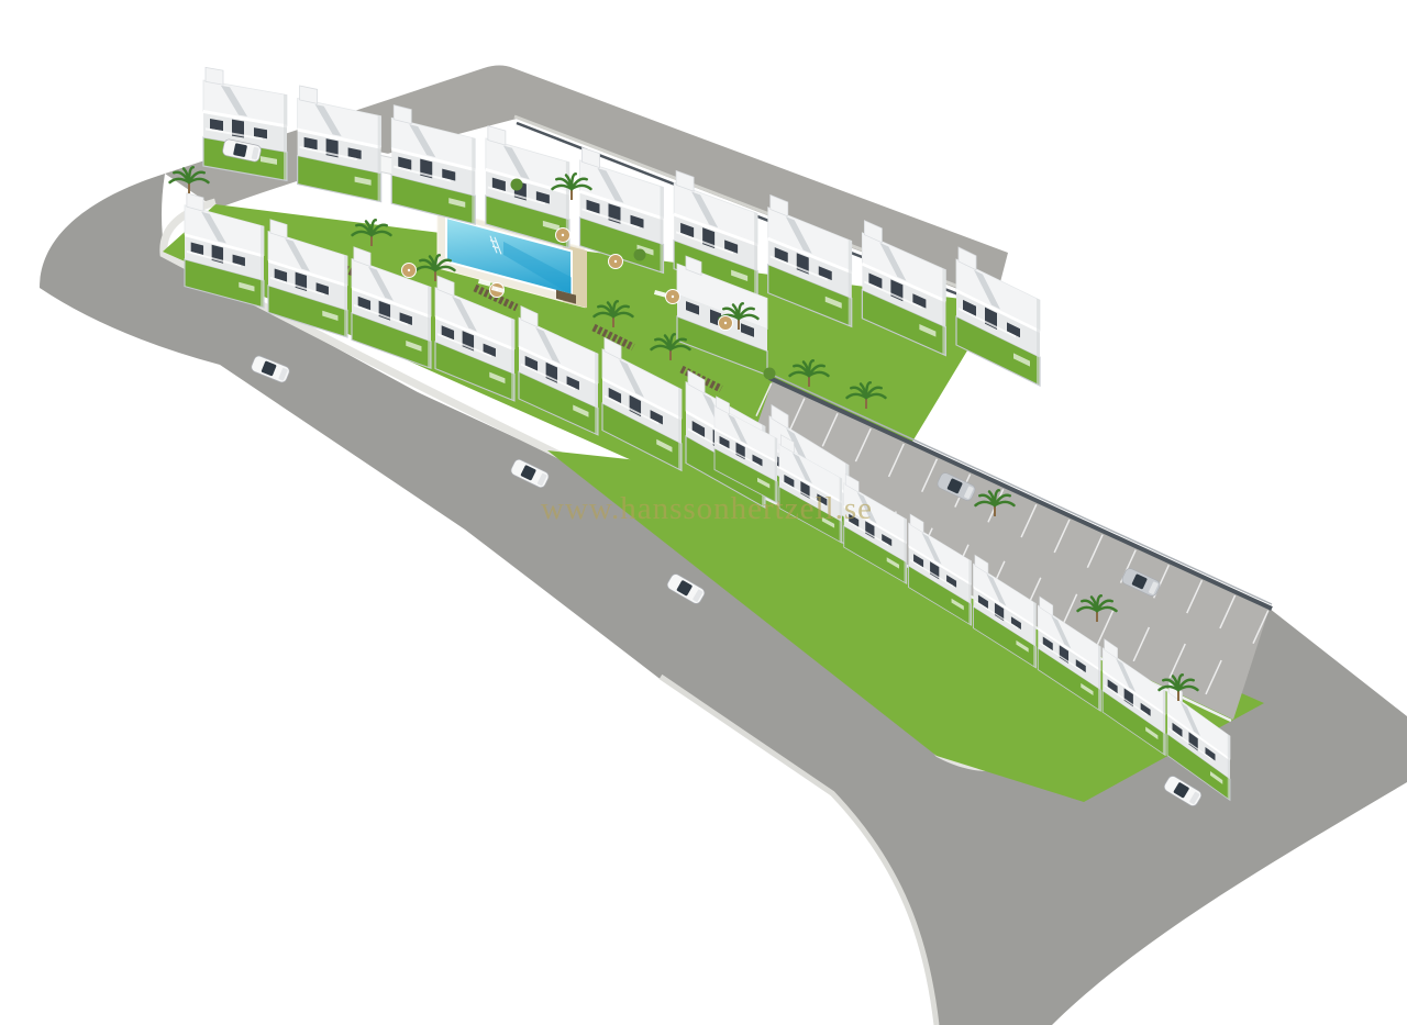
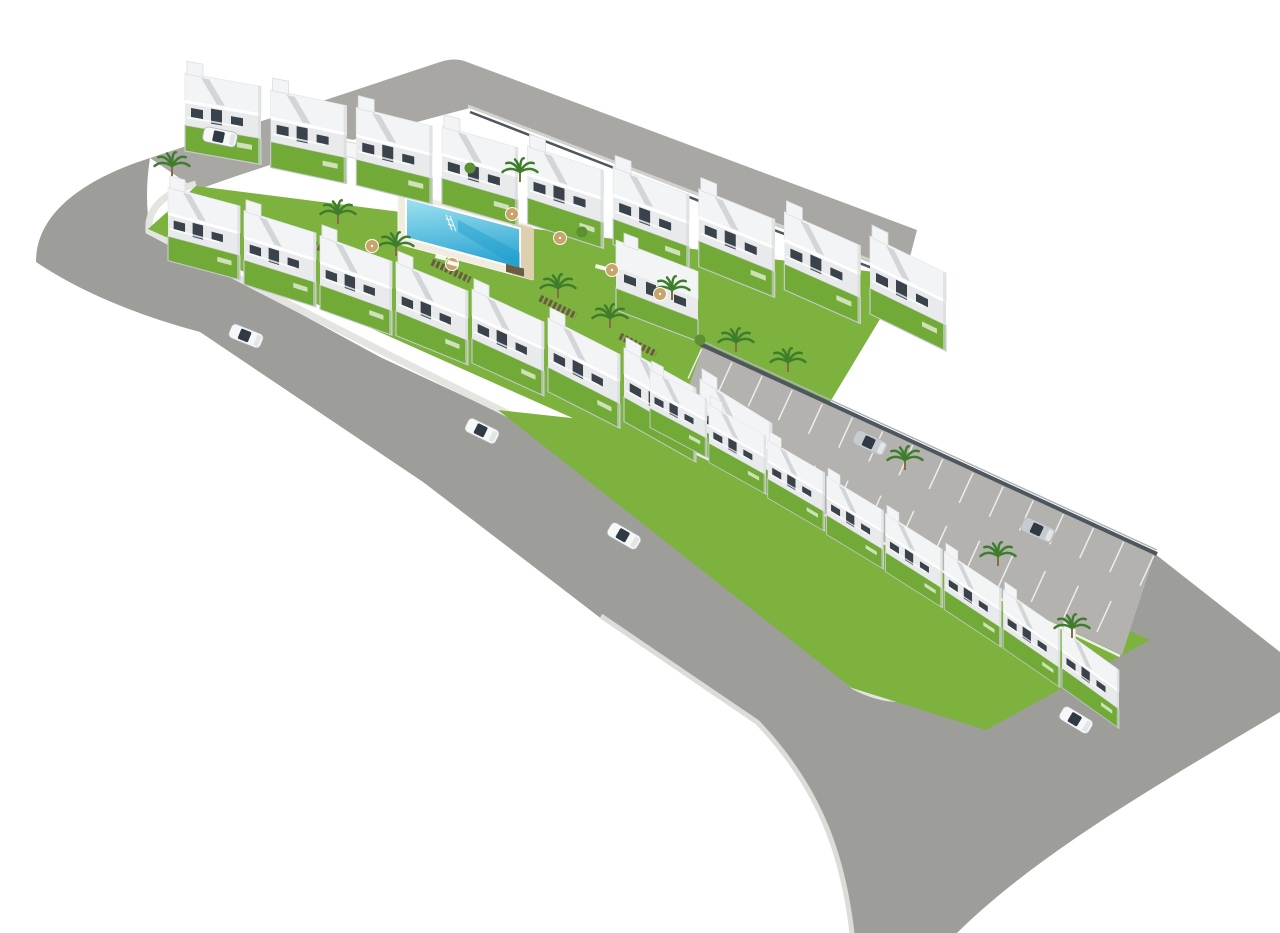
- www.hanssonhertzell.se
